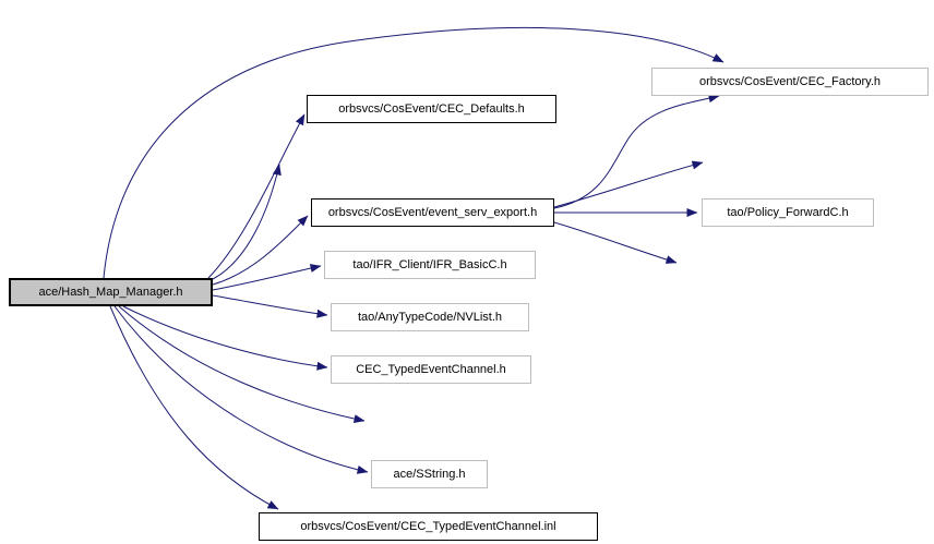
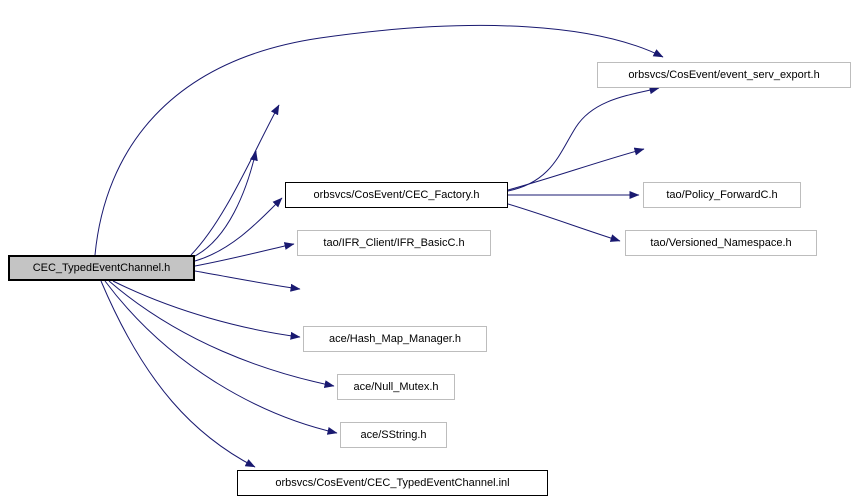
- ace/Hash_Map_Manager.h
+ CEC_TypedEventChannel.h
- orbsvcs/CosEvent/CEC_Defaults.h
- orbsvcs/CosEvent/event_serv_export.h
+ orbsvcs/CosEvent/CEC_Factory.h
  tao/IFR_Client/IFR_BasicC.h
- tao/AnyTypeCode/NVList.h
- CEC_TypedEventChannel.h
+ ace/Hash_Map_Manager.h
+ ace/Null_Mutex.h
  ace/SString.h
  orbsvcs/CosEvent/CEC_TypedEventChannel.inl
- orbsvcs/CosEvent/CEC_Factory.h
+ orbsvcs/CosEvent/event_serv_export.h
  tao/Policy_ForwardC.h
+ tao/Versioned_Namespace.h
